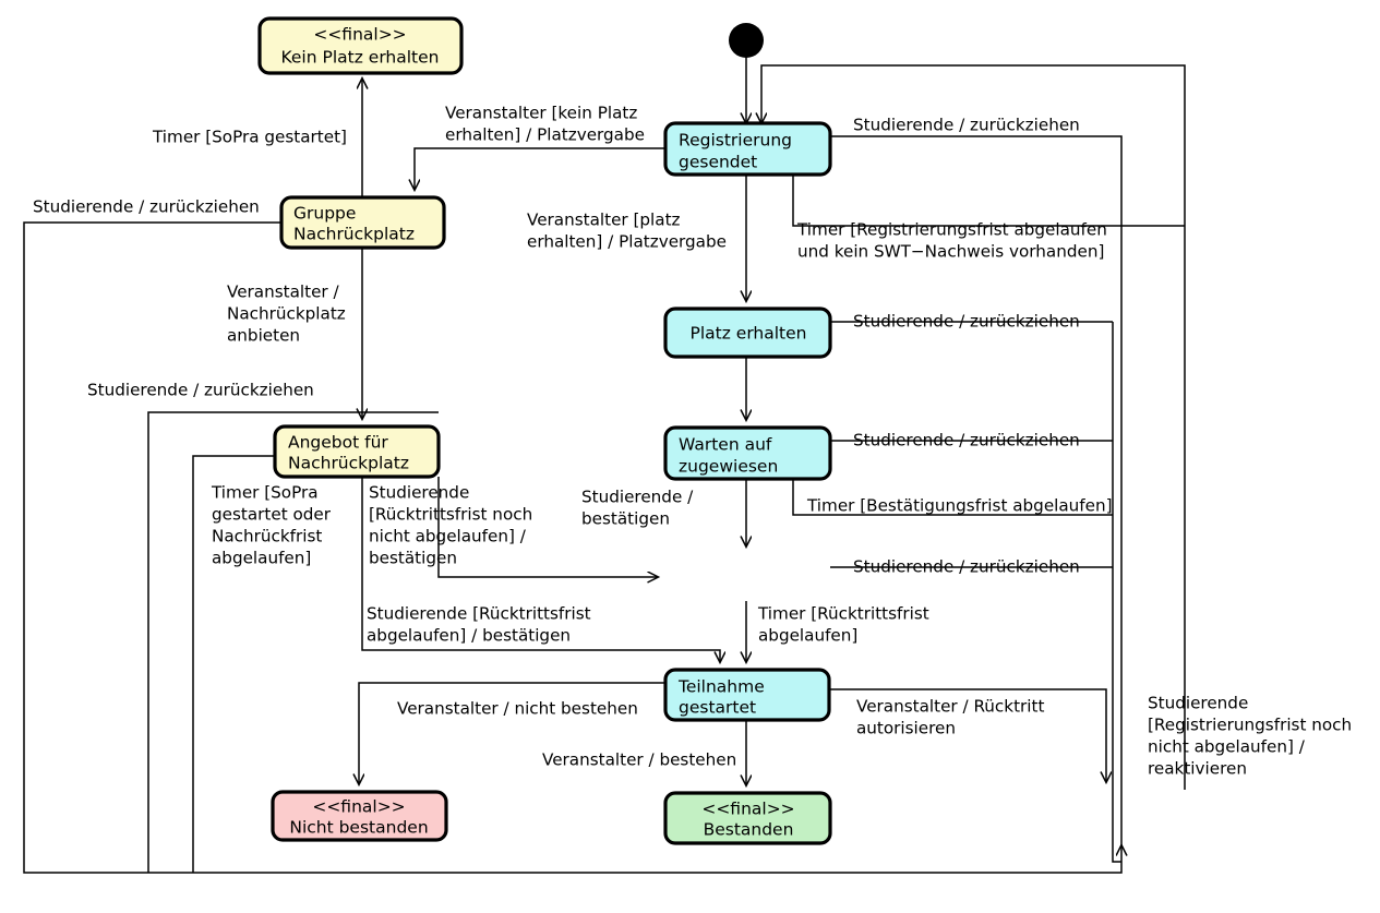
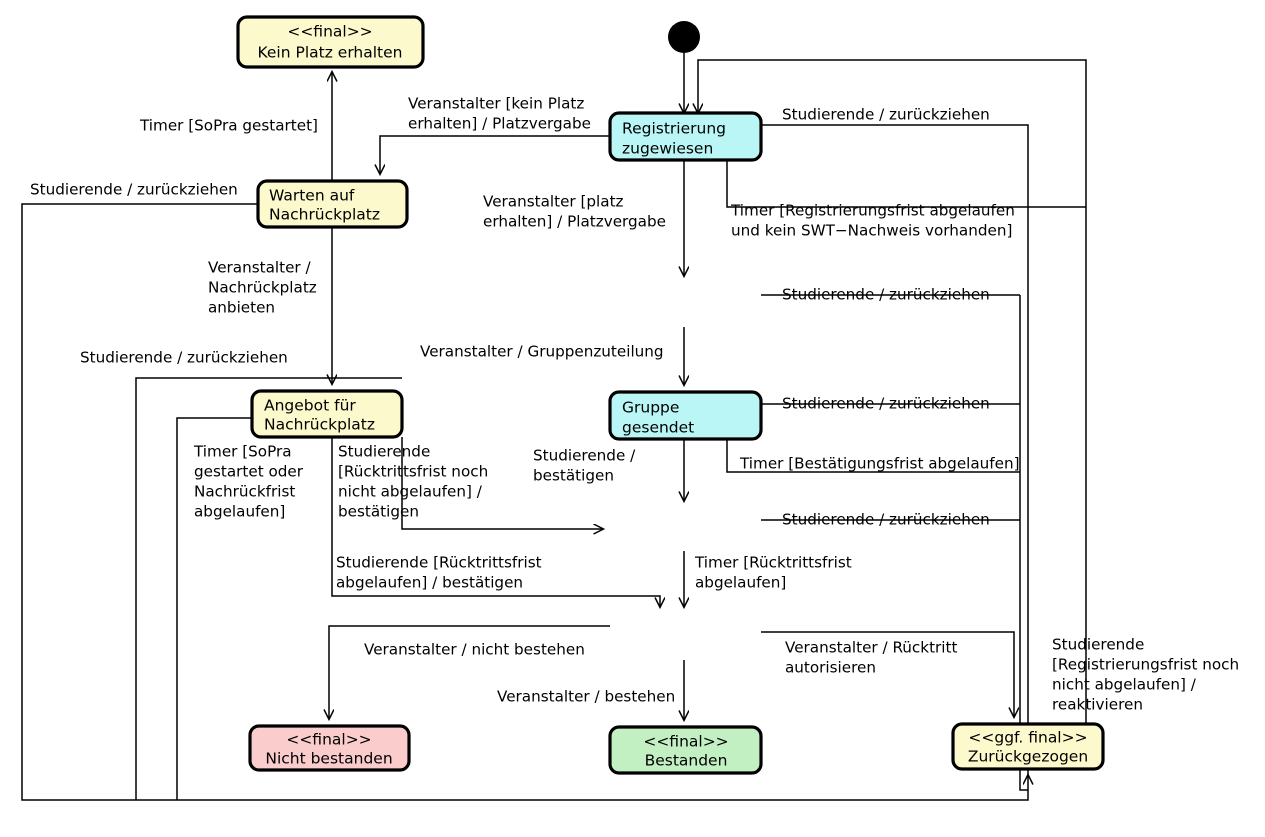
  <<final>>
  Kein Platz erhalten
  Registrierung
- gesendet
+ zugewiesen
- Gruppe
+ Warten auf
  Nachrückplatz
- Platz erhalten
  Angebot für
  Nachrückplatz
- Warten auf
+ Gruppe
- zugewiesen
+ gesendet
- Teilnahme
- gestartet
  <<final>>
  Nicht bestanden
  <<final>>
  Bestanden
+ <<ggf. final>>
+ Zurückgezogen
  Timer [SoPra gestartet]
  Veranstalter [kein Platz
  erhalten] / Platzvergabe
  Studierende / zurückziehen
  Timer [Registrierungsfrist abgelaufen
  und kein SWT−Nachweis vorhanden]
  Veranstalter [platz
  erhalten] / Platzvergabe
  Studierende / zurückziehen
  Veranstalter /
  Nachrückplatz
  anbieten
  Studierende / zurückziehen
+ Veranstalter / Gruppenzuteilung
  Studierende / zurückziehen
  Timer [SoPra
  gestartet oder
  Nachrückfrist
  abgelaufen]
  Studierende
  [Rücktrittsfrist noch
  nicht abgelaufen] /
  bestätigen
  Studierende / zurückziehen
  Studierende /
  bestätigen
  Timer [Bestätigungsfrist abgelaufen]
  Studierende / zurückziehen
  Studierende [Rücktrittsfrist
  abgelaufen] / bestätigen
  Timer [Rücktrittsfrist
  abgelaufen]
  Veranstalter / nicht bestehen
  Veranstalter / bestehen
  Veranstalter / Rücktritt
  autorisieren
  Studierende
  [Registrierungsfrist noch
  nicht abgelaufen] /
  reaktivieren
